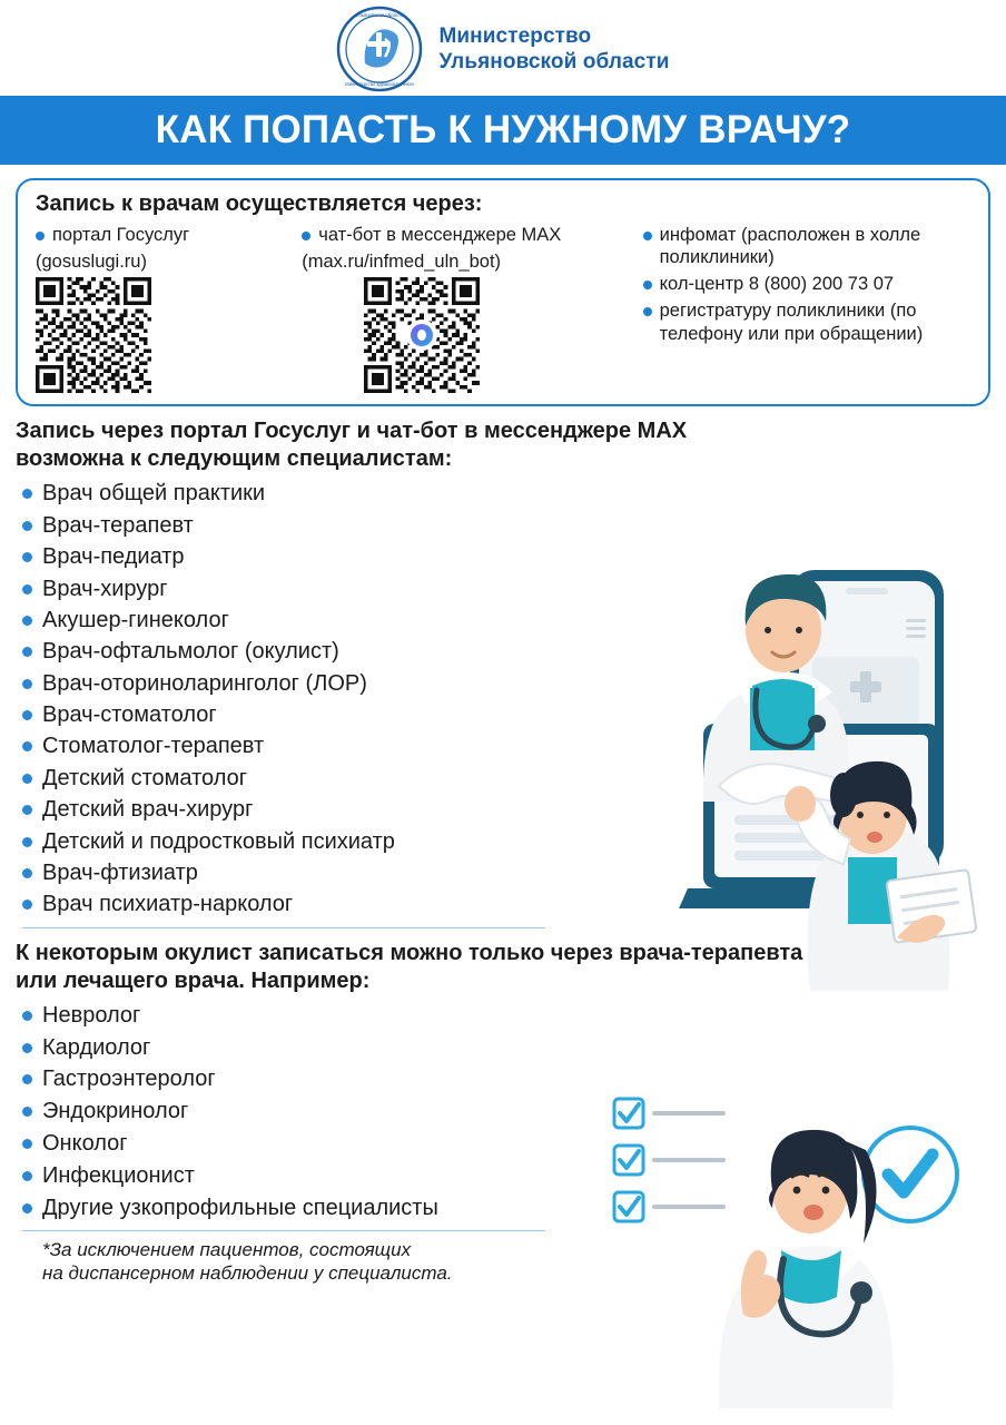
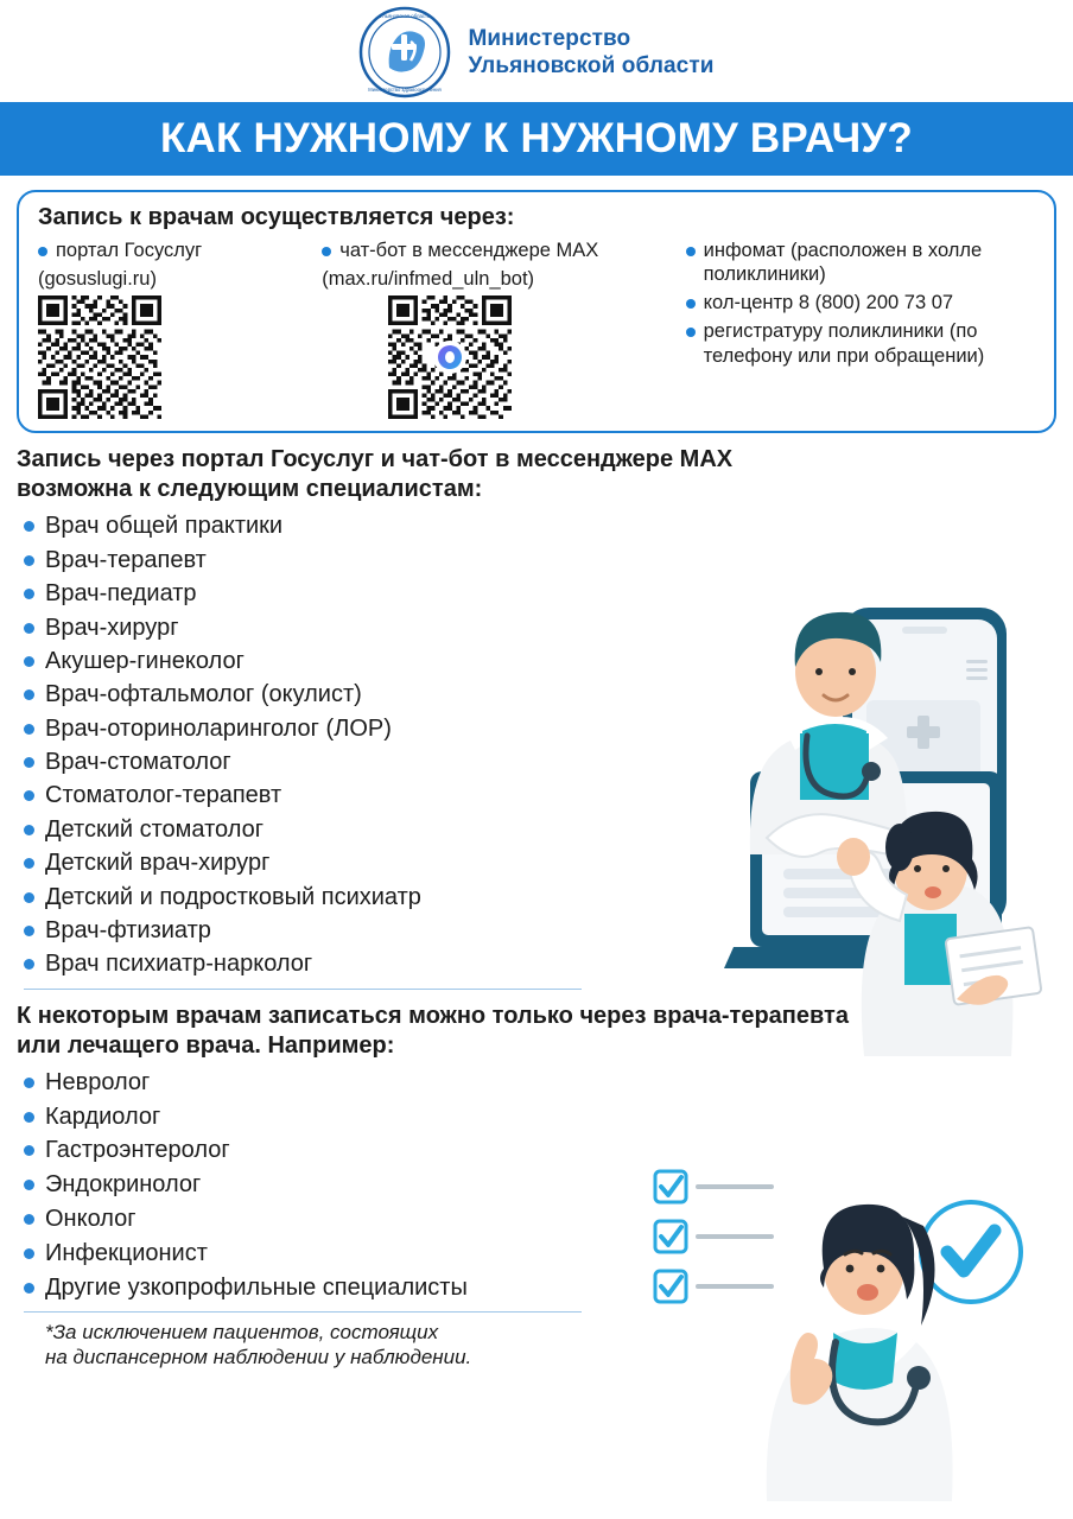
  Министерство
  Ульяновской области
- КАК ПОПАСТЬ К НУЖНОМУ ВРАЧУ?
+ КАК НУЖНОМУ К НУЖНОМУ ВРАЧУ?
  Запись к врачам осуществляется через:
  портал Госуслуг
  (gosuslugi.ru)
  чат-бот в мессенджере MAX
  (max.ru/infmed_uln_bot)
  инфомат (расположен в холле поликлиники)
  кол-центр 8 (800) 200 73 07
  регистратуру поликлиники (по телефону или при обращении)
  Запись через портал Госуслуг и чат-бот в мессенджере MAX
  возможна к следующим специалистам:
  Врач общей практики
  Врач-терапевт
  Врач-педиатр
  Врач-хирург
  Акушер-гинеколог
  Врач-офтальмолог (окулист)
  Врач-оториноларинголог (ЛОР)
  Врач-стоматолог
  Стоматолог-терапевт
  Детский стоматолог
  Детский врач-хирург
  Детский и подростковый психиатр
  Врач-фтизиатр
  Врач психиатр-нарколог
- К некоторым окулист записаться можно только через врача-терапевта
+ К некоторым врачам записаться можно только через врача-терапевта
  или лечащего врача. Например:
  Невролог
  Кардиолог
  Гастроэнтеролог
  Эндокринолог
  Онколог
  Инфекционист
  Другие узкопрофильные специалисты
  *За исключением пациентов, состоящих
- на диспансерном наблюдении у специалиста.
+ на диспансерном наблюдении у наблюдении.
